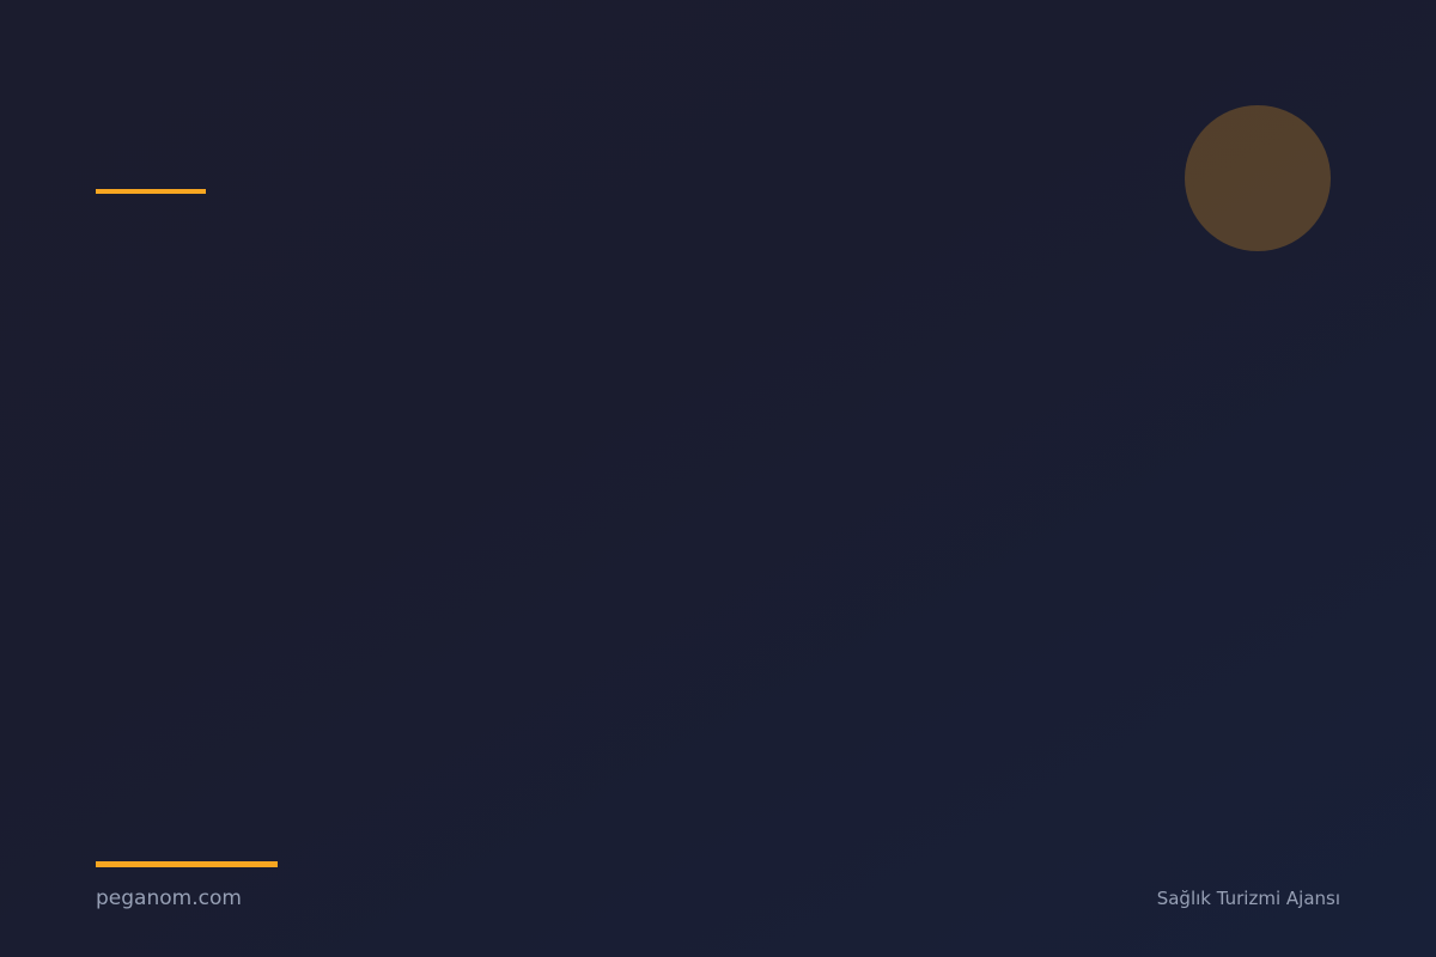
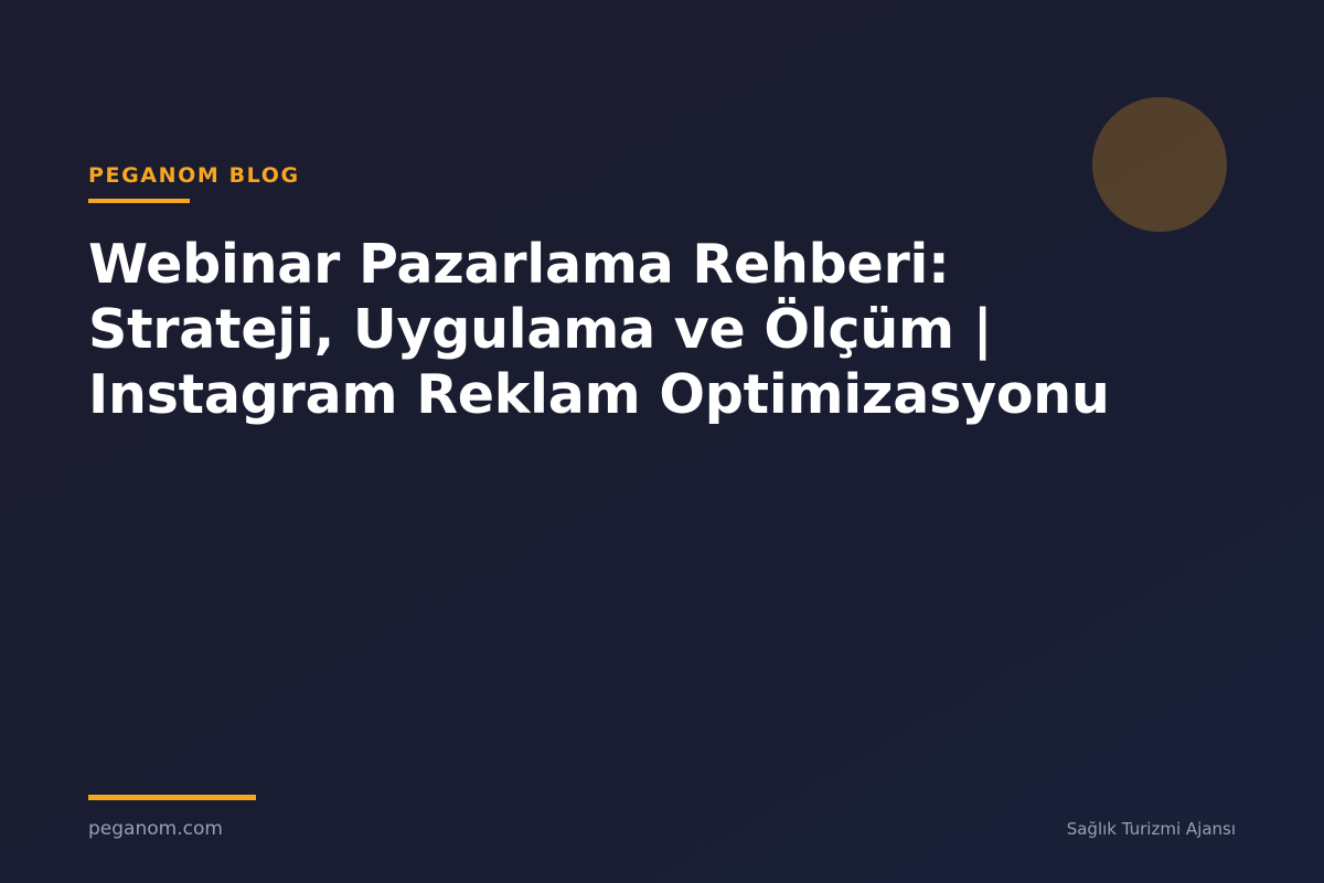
+ PEGANOM BLOG
+ Webinar Pazarlama Rehberi: Strateji, Uygulama ve Ölçüm | Instagram Reklam Optimizasyonu
  peganom.com
  Sağlık Turizmi Ajansı
